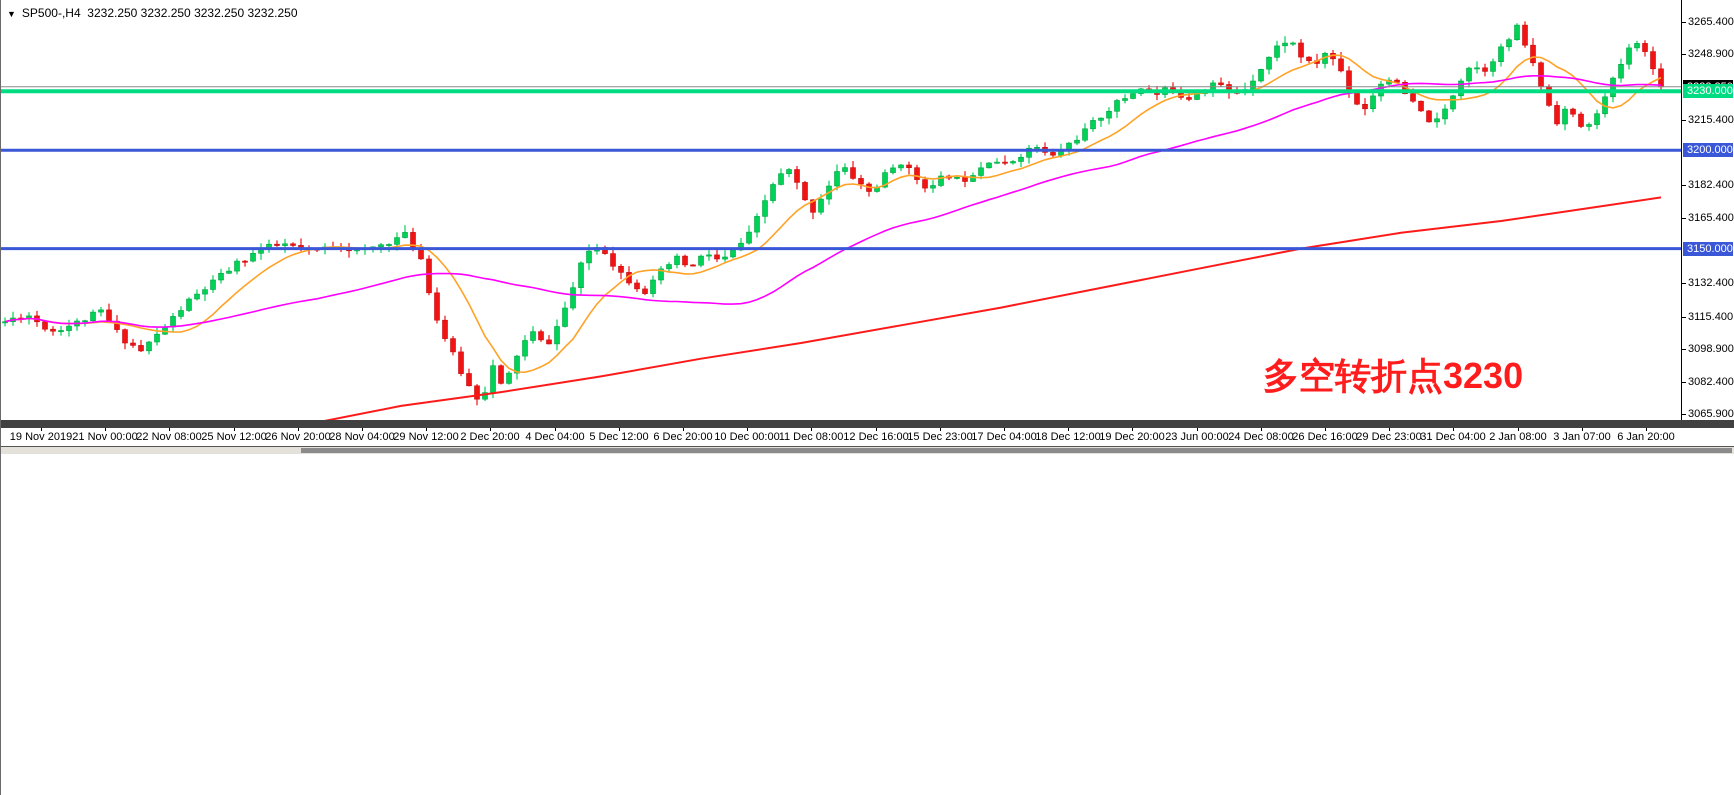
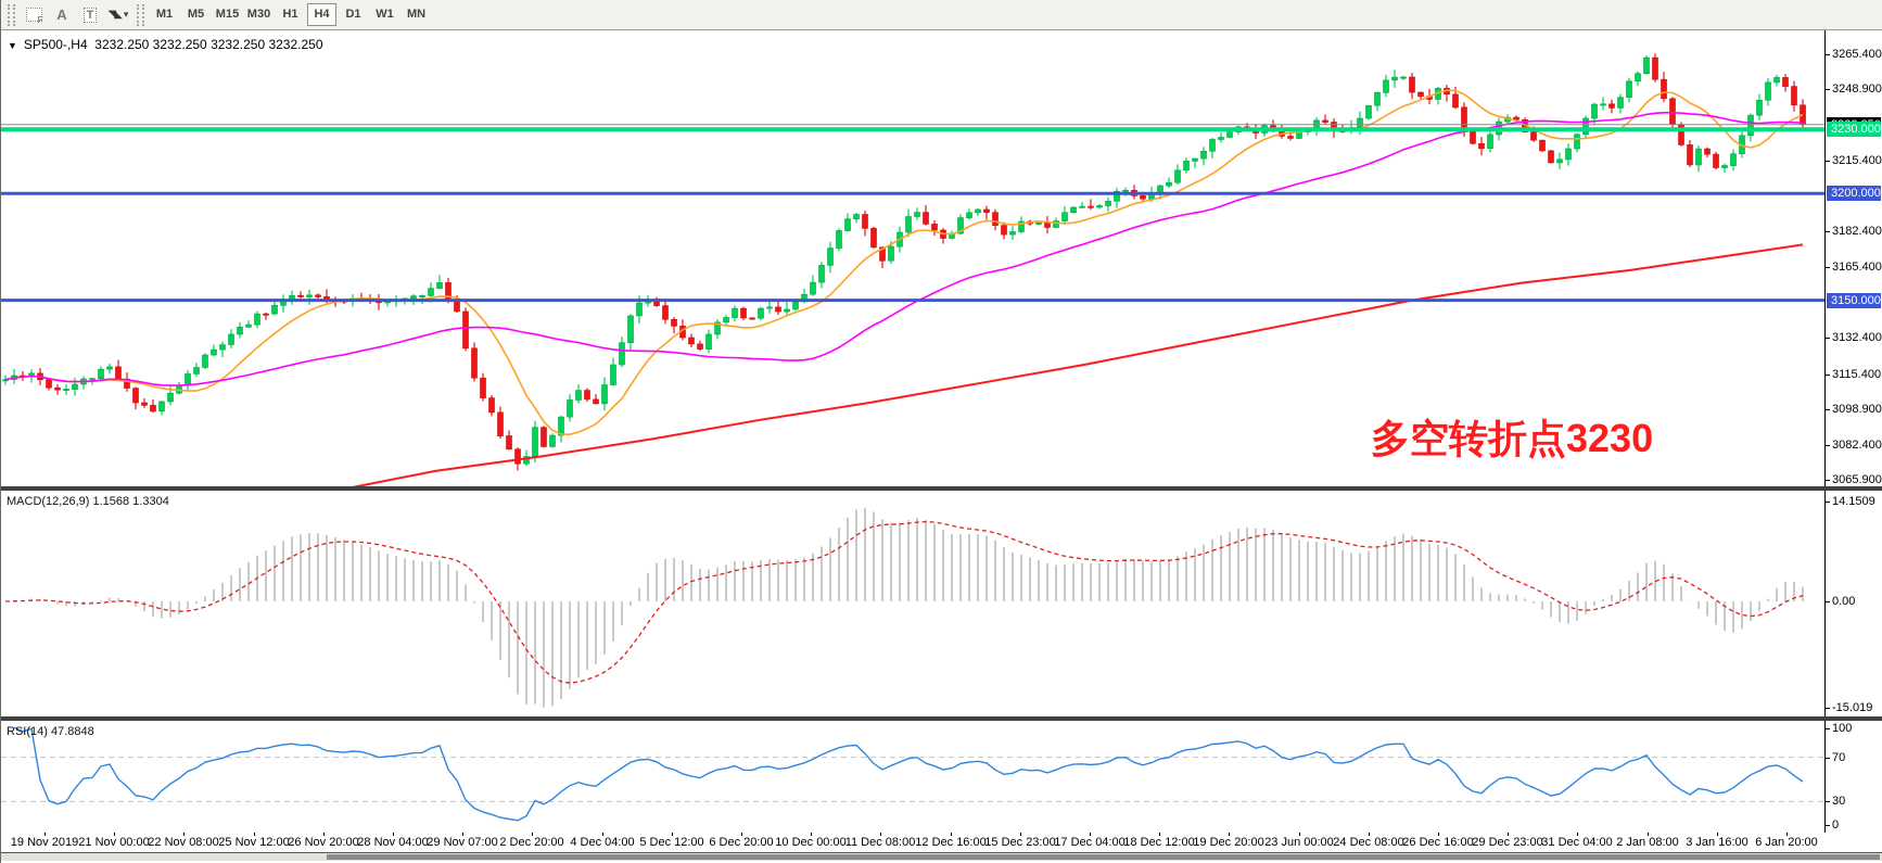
+ F
+ A
+ T
+ ◥◣
+ ▾
+ M1
+ M5
+ M15
+ M30
+ H1
+ H4
+ D1
+ W1
+ MN
  ▼ SP500-,H4 3232.250 3232.250 3232.250 3232.250
  多空转折点3230
  3265.400
  3248.900
  3215.400
  3182.400
  3165.400
  3132.400
  3115.400
  3098.900
  3082.400
  3065.900
  3230.000
  3200.000
  3150.000
+ MACD(12,26,9) 1.1568 1.3304
+ 14.1509
+ 0.00
+ -15.019
+ RSI(14) 47.8848
+ 100
+ 70
+ 30
+ 0
  19 Nov 2019
  21 Nov 00:00
  22 Nov 08:00
  25 Nov 12:00
  26 Nov 20:00
  28 Nov 04:00
- 29 Nov 12:00
+ 29 Nov 07:00
  2 Dec 20:00
  4 Dec 04:00
  5 Dec 12:00
  6 Dec 20:00
  10 Dec 00:00
  11 Dec 08:00
  12 Dec 16:00
  15 Dec 23:00
  17 Dec 04:00
  18 Dec 12:00
  19 Dec 20:00
  23 Jun 00:00
  24 Dec 08:00
  26 Dec 16:00
  29 Dec 23:00
  31 Dec 04:00
  2 Jan 08:00
- 3 Jan 07:00
+ 3 Jan 16:00
  6 Jan 20:00
